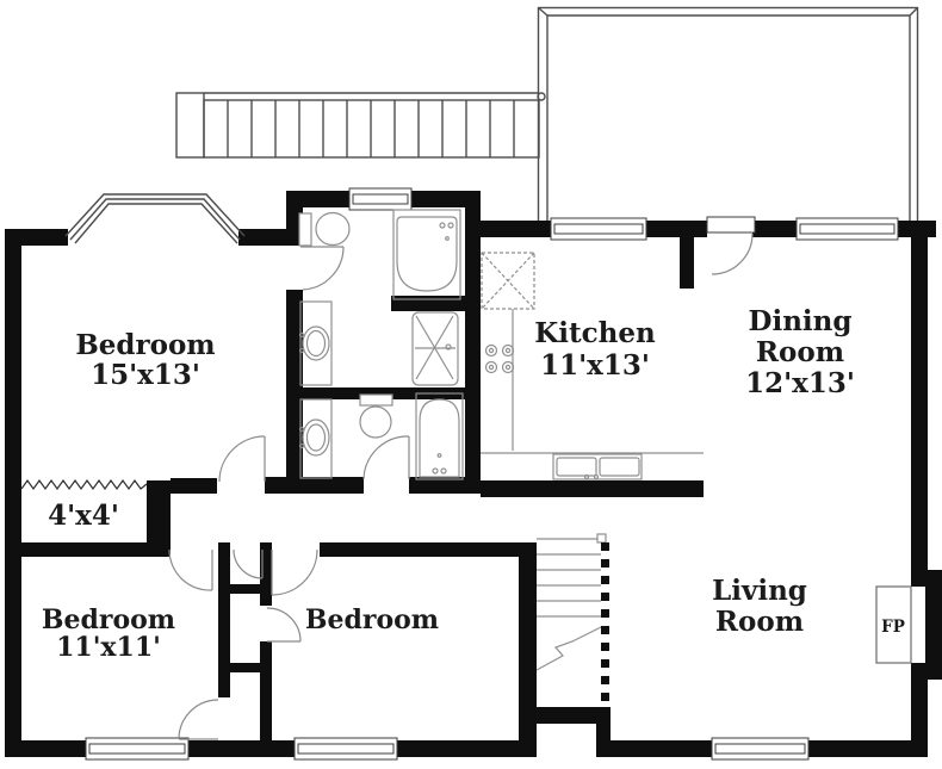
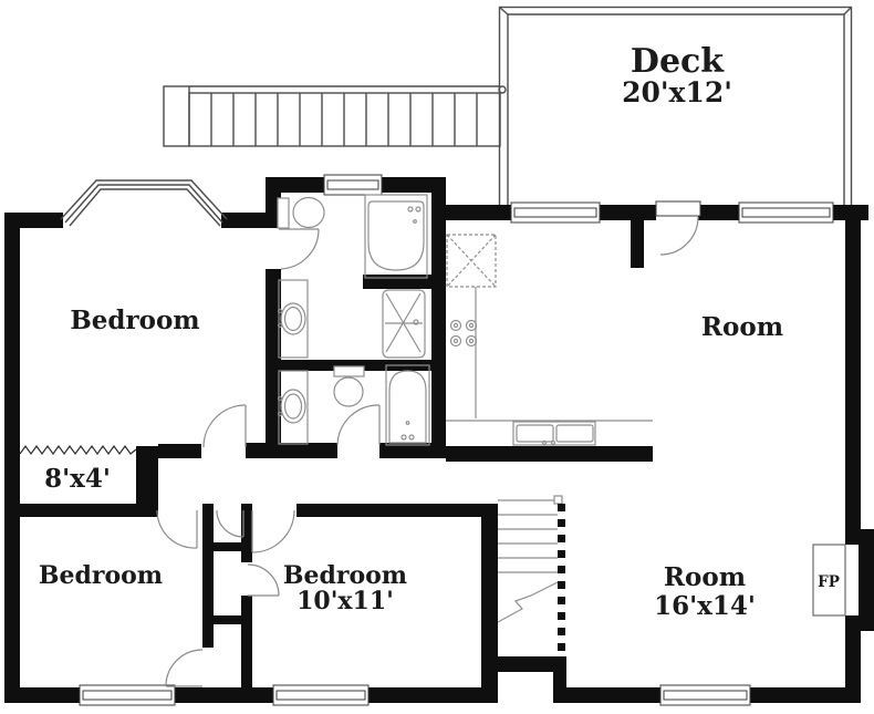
  FP
+ Deck
+ 20'x12'
  Bedroom
- 15'x13'
- Kitchen
- 11'x13'
- Dining
  Room
- 12'x13'
- Living
  Room
+ 16'x14'
- 4'x4'
+ 8'x4'
  Bedroom
- 11'x11'
  Bedroom
+ 10'x11'
